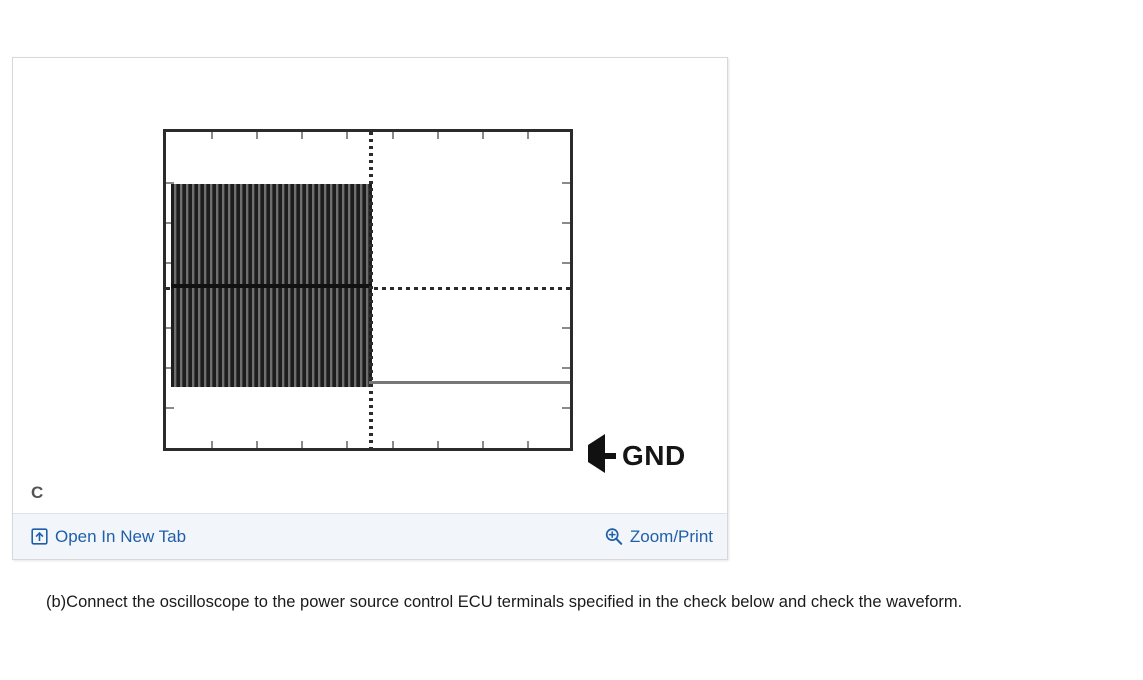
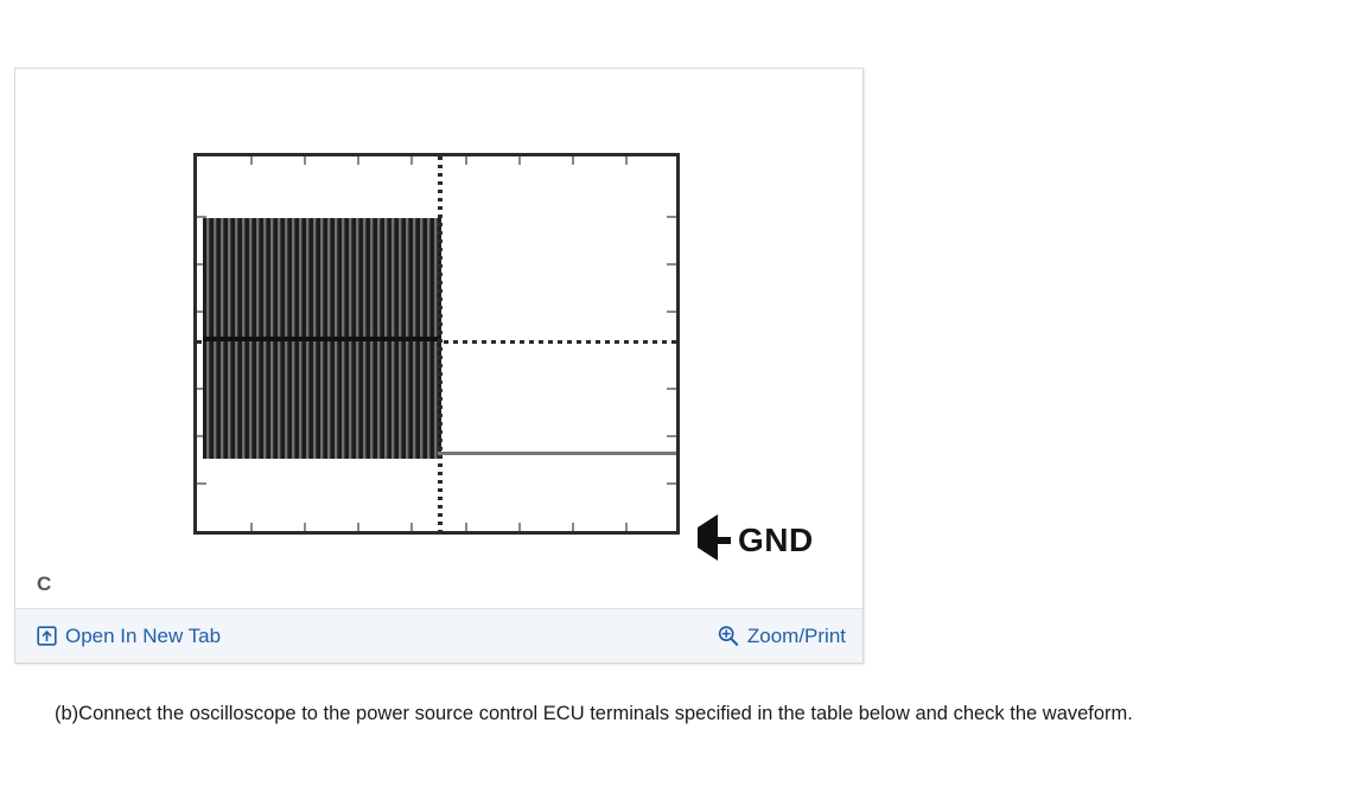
  GND
  C
  Open In New Tab
  Zoom/Print
- (b)Connect the oscilloscope to the power source control ECU terminals specified in the check below and check the waveform.
+ (b)Connect the oscilloscope to the power source control ECU terminals specified in the table below and check the waveform.
